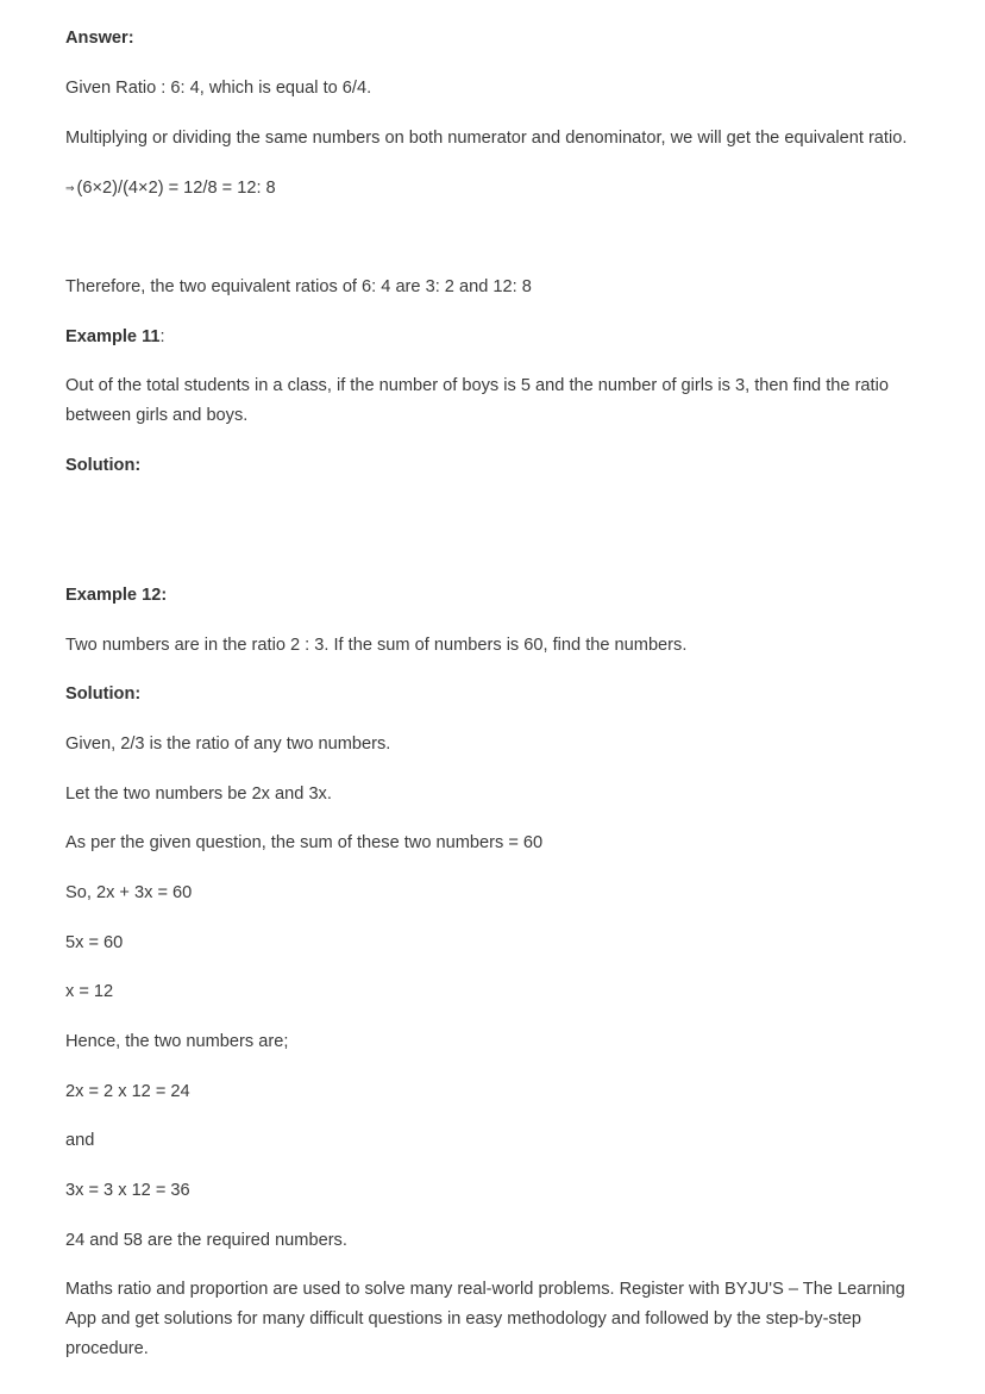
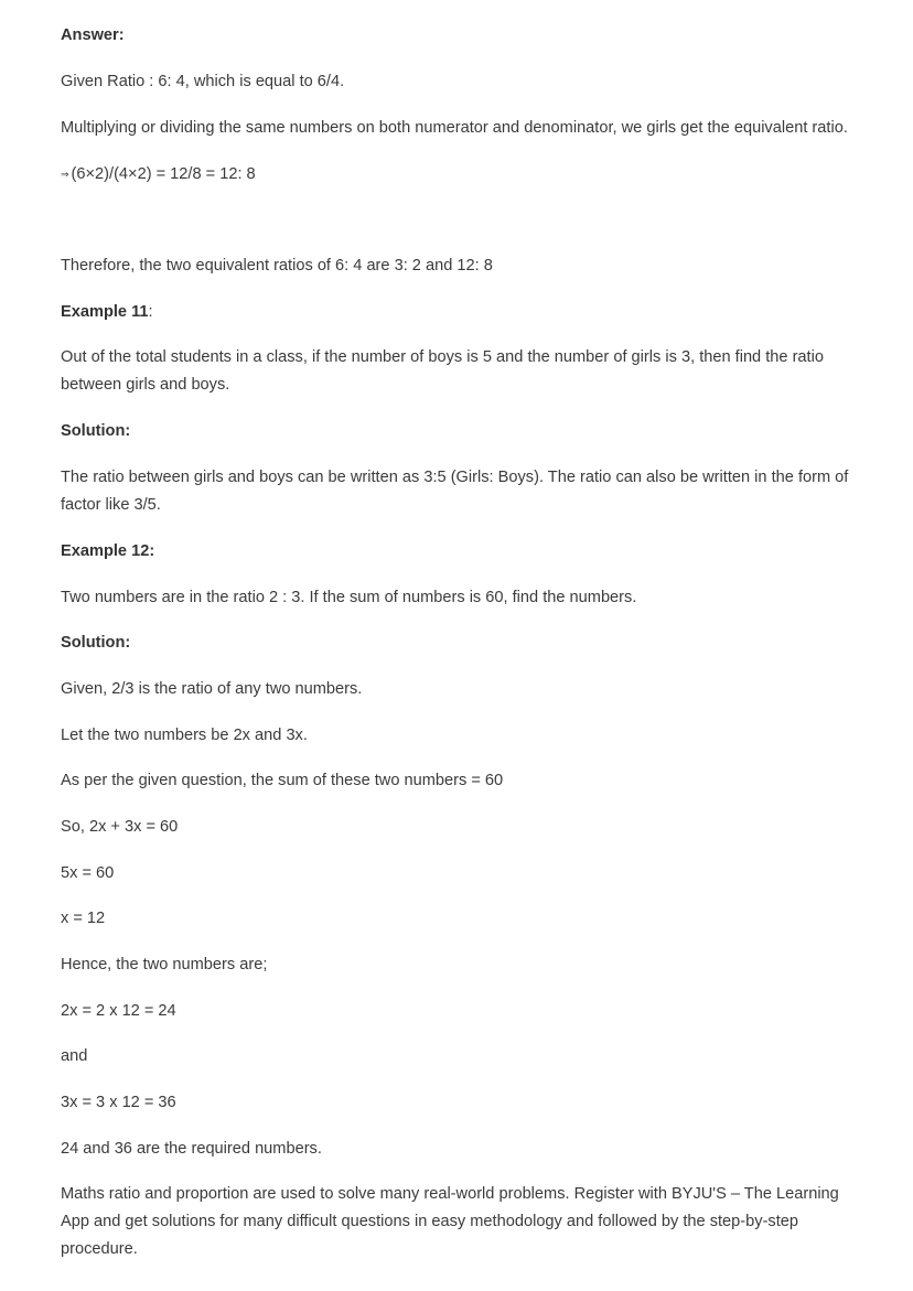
  Answer:
  Given Ratio : 6: 4, which is equal to 6/4.
- Multiplying or dividing the same numbers on both numerator and denominator, we will get the equivalent ratio.
+ Multiplying or dividing the same numbers on both numerator and denominator, we girls get the equivalent ratio.
  ⇒ (6×2)/(4×2) = 12/8 = 12: 8
  Therefore, the two equivalent ratios of 6: 4 are 3: 2 and 12: 8
  Example 11:
  Out of the total students in a class, if the number of boys is 5 and the number of girls is 3, then find the ratio between girls and boys.
  Solution:
+ The ratio between girls and boys can be written as 3:5 (Girls: Boys). The ratio can also be written in the form of factor like 3/5.
  Example 12:
  Two numbers are in the ratio 2 : 3. If the sum of numbers is 60, find the numbers.
  Solution:
  Given, 2/3 is the ratio of any two numbers.
  Let the two numbers be 2x and 3x.
  As per the given question, the sum of these two numbers = 60
  So, 2x + 3x = 60
  5x = 60
  x = 12
  Hence, the two numbers are;
  2x = 2 x 12 = 24
  and
  3x = 3 x 12 = 36
- 24 and 58 are the required numbers.
+ 24 and 36 are the required numbers.
  Maths ratio and proportion are used to solve many real-world problems. Register with BYJU'S – The Learning App and get solutions for many difficult questions in easy methodology and followed by the step-by-step procedure.
